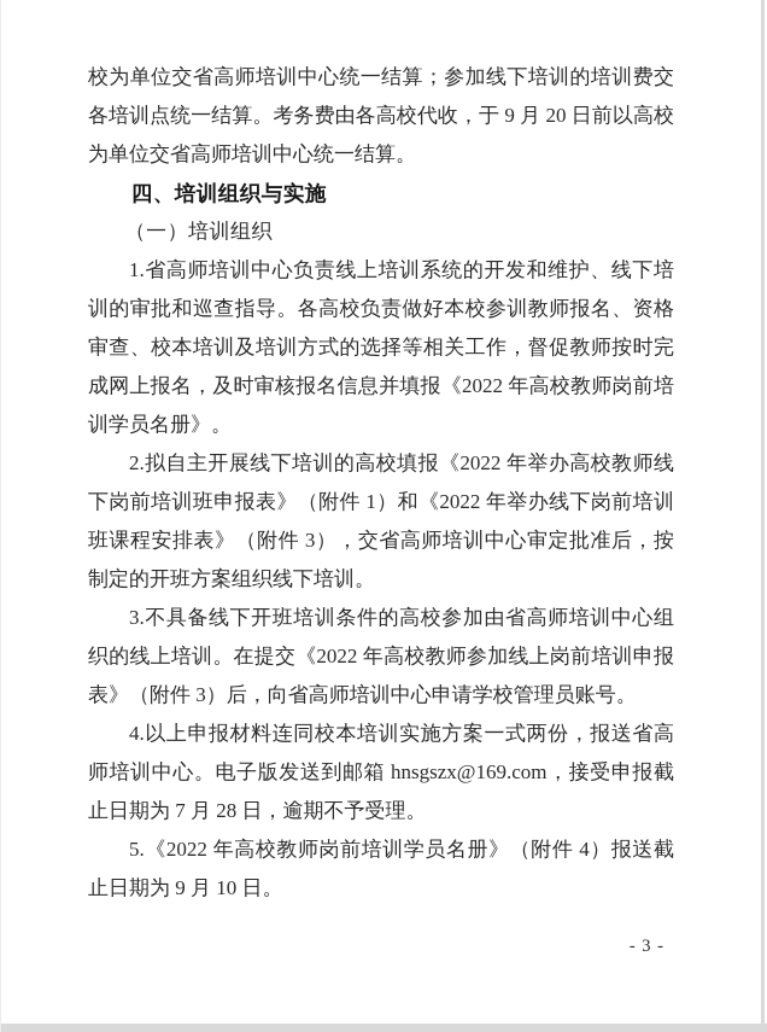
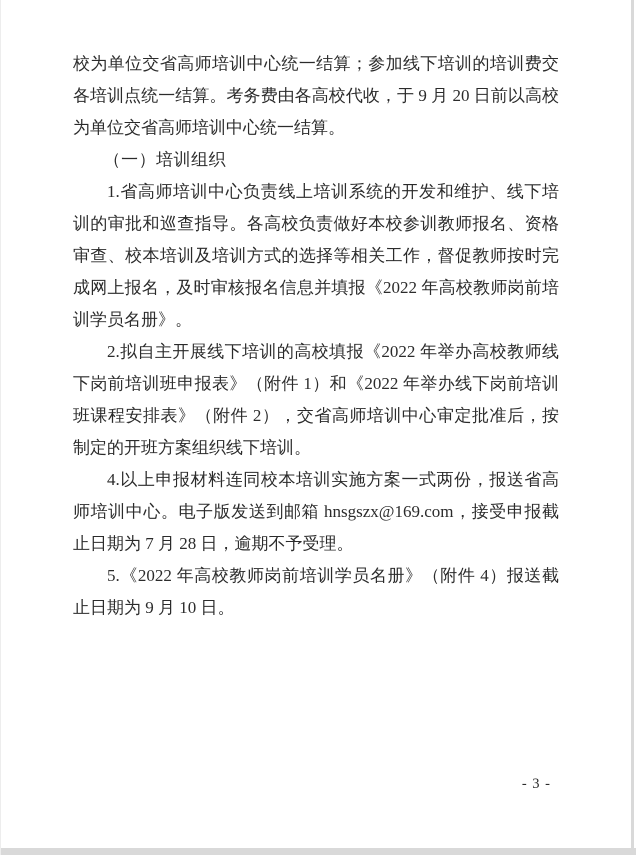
  校为单位交省高师培训中心统一结算；参加线下培训的培训费交各培训点统一结算。考务费由各高校代收，于 9 月 20 日前以高校为单位交省高师培训中心统一结算。
- 四、培训组织与实施
  （一）培训组织
  1.省高师培训中心负责线上培训系统的开发和维护、线下培训的审批和巡查指导。各高校负责做好本校参训教师报名、资格审查、校本培训及培训方式的选择等相关工作，督促教师按时完成网上报名，及时审核报名信息并填报《2022 年高校教师岗前培训学员名册》。
- 2.拟自主开展线下培训的高校填报《2022 年举办高校教师线下岗前培训班申报表》（附件 1）和《2022 年举办线下岗前培训班课程安排表》（附件 3），交省高师培训中心审定批准后，按制定的开班方案组织线下培训。
+ 2.拟自主开展线下培训的高校填报《2022 年举办高校教师线下岗前培训班申报表》（附件 1）和《2022 年举办线下岗前培训班课程安排表》（附件 2），交省高师培训中心审定批准后，按制定的开班方案组织线下培训。
- 3.不具备线下开班培训条件的高校参加由省高师培训中心组织的线上培训。在提交《2022 年高校教师参加线上岗前培训申报表》（附件 3）后，向省高师培训中心申请学校管理员账号。
  4.以上申报材料连同校本培训实施方案一式两份，报送省高师培训中心。电子版发送到邮箱 hnsgszx@169.com，接受申报截止日期为 7 月 28 日，逾期不予受理。
  5.《2022 年高校教师岗前培训学员名册》（附件 4）报送截止日期为 9 月 10 日。
  - 3 -
